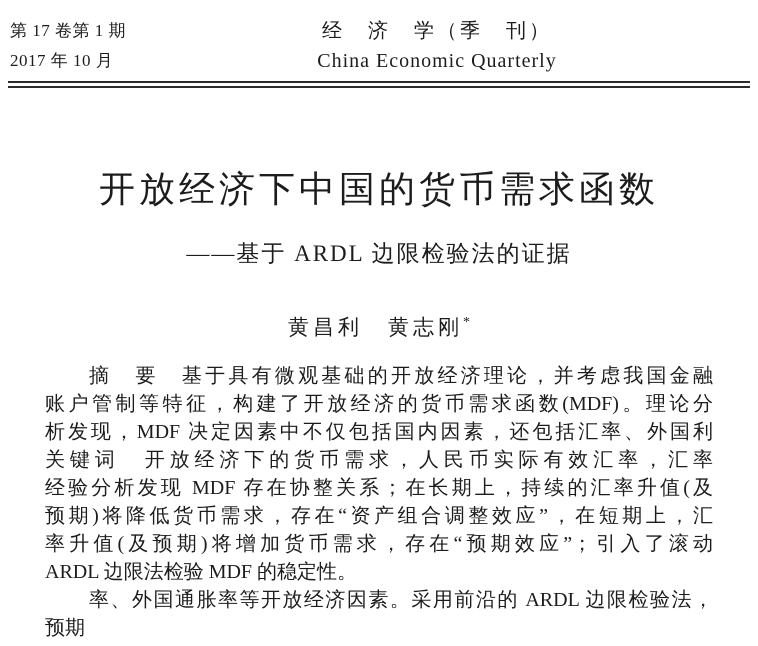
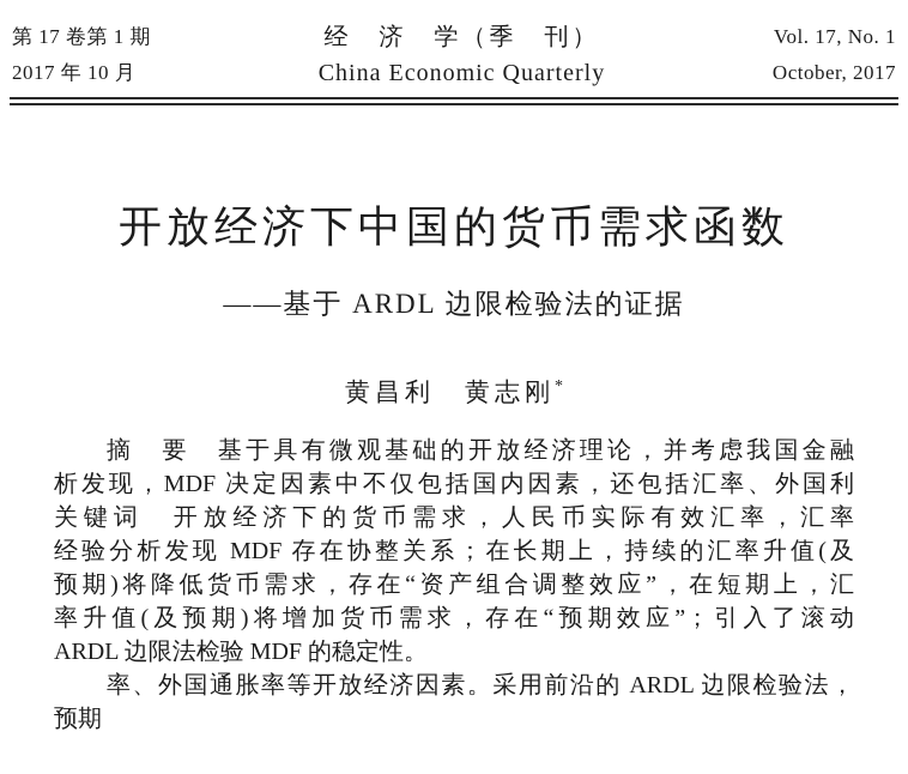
  第 17 卷第 1 期
  2017 年 10 月
  经 济 学（季 刊）
  China Economic Quarterly
+ Vol. 17, No. 1
+ October, 2017
  开放经济下中国的货币需求函数
  ——基于 ARDL 边限检验法的证据
  黄昌利 黄志刚*
  摘 要 基于具有微观基础的开放经济理论，并考虑我国金融
- 账户管制等特征，构建了开放经济的货币需求函数(MDF)。理论分
  析发现，MDF 决定因素中不仅包括国内因素，还包括汇率、外国利
  关键词 开放经济下的货币需求，人民币实际有效汇率，汇率
  经验分析发现 MDF 存在协整关系；在长期上，持续的汇率升值(及
  预期)将降低货币需求，存在“资产组合调整效应”，在短期上，汇
  率升值(及预期)将增加货币需求，存在“预期效应”；引入了滚动
  ARDL 边限法检验 MDF 的稳定性。
  率、外国通胀率等开放经济因素。采用前沿的 ARDL 边限检验法，
  预期
